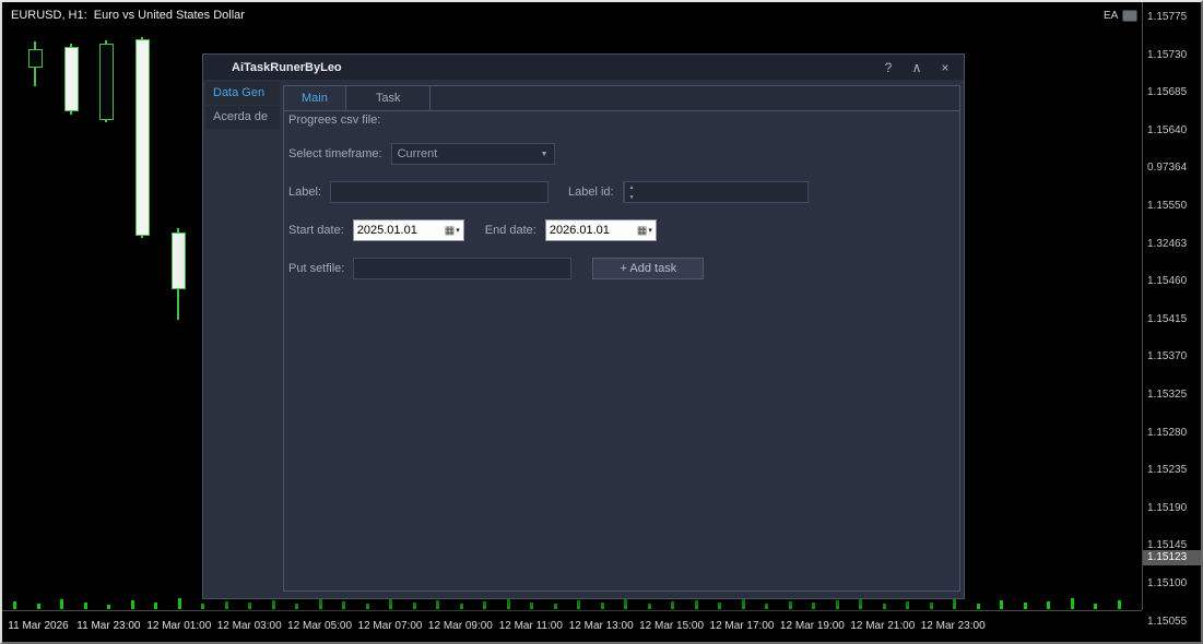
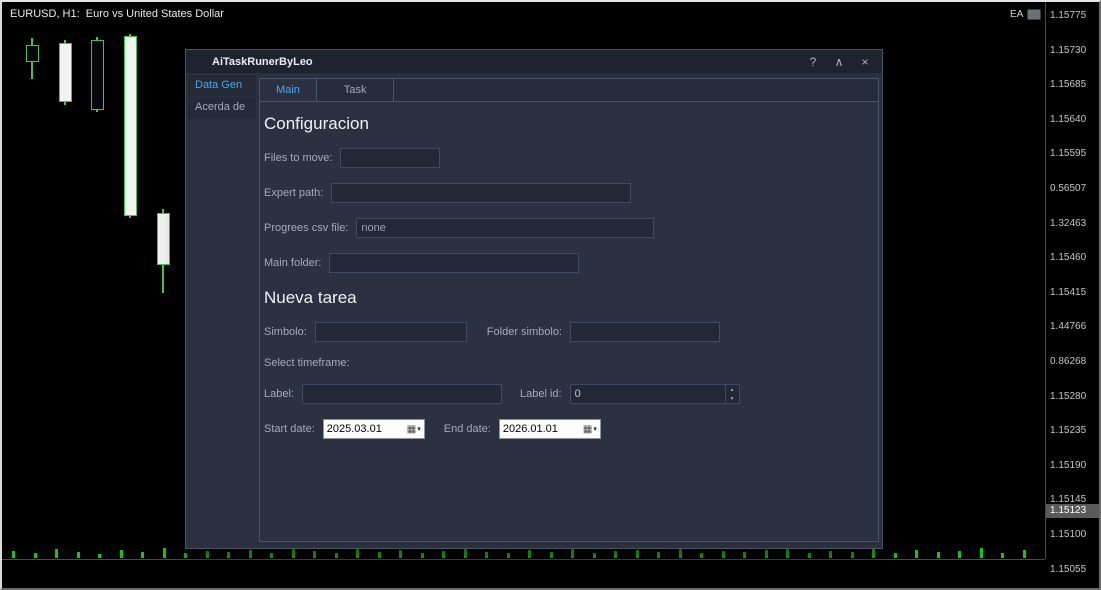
  EURUSD, H1: Euro vs United States Dollar
  EA
  1.15775
  1.15730
  1.15685
  1.15640
- 0.97364
+ 1.15595
- 1.15550
+ 0.56507
  1.32463
  1.15460
  1.15415
- 1.15370
+ 1.44766
- 1.15325
+ 0.86268
  1.15280
  1.15235
  1.15190
  1.15145
  1.15100
  1.15055
  1.15123
- 11 Mar 2026
- 11 Mar 23:00
- 12 Mar 01:00
- 12 Mar 03:00
- 12 Mar 05:00
- 12 Mar 07:00
- 12 Mar 09:00
- 12 Mar 11:00
- 12 Mar 13:00
- 12 Mar 15:00
- 12 Mar 17:00
- 12 Mar 19:00
- 12 Mar 21:00
- 12 Mar 23:00
  AiTaskRunerByLeo
  ?
  ∧
  ×
  Data Gen
  Acerda de
  Main
  Task
+ Configuracion
+ Files to move:
+ Expert path:
  Progrees csv file:
+ none
+ Main folder:
+ Nueva tarea
+ Simbolo:
+ Folder simbolo:
  Select timeframe:
- Current
  Label:
  Label id:
+ 0
  Start date:
- 2025.01.01
+ 2025.03.01
  ▦
  End date:
  2026.01.01
  ▦
- Put setfile:
- + Add task
